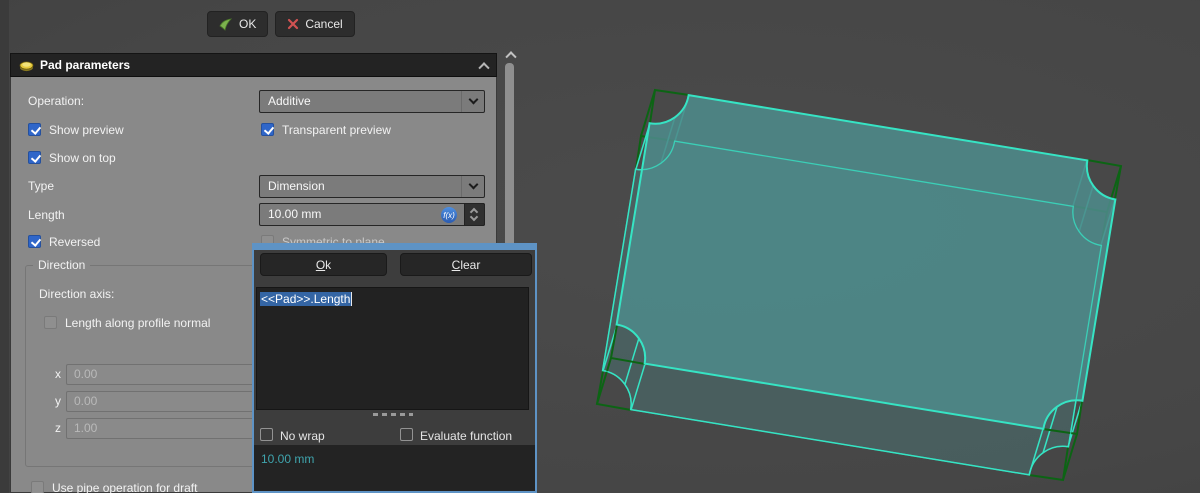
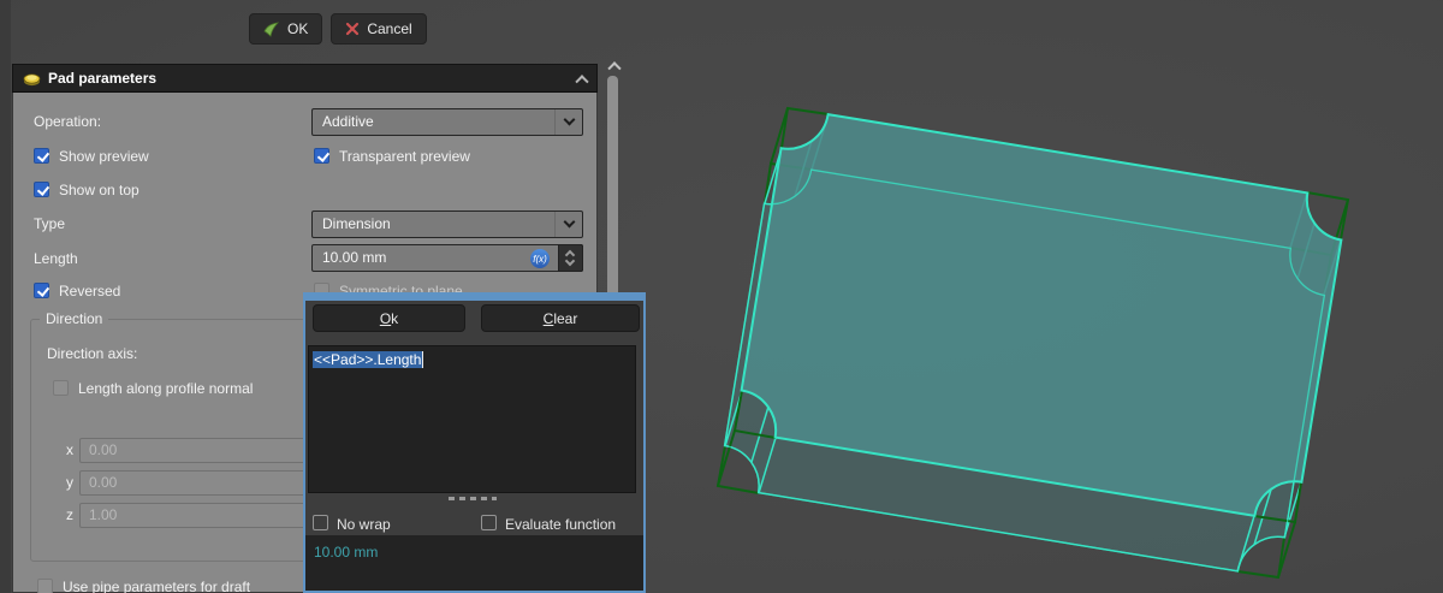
  OK
  Cancel
  Pad parameters
  Operation:
  Additive
  Show preview
  Transparent preview
  Show on top
  Type
  Dimension
  Length
  10.00 mm
  f(x)
  Reversed
  Symmetric to plane
  Direction
  Direction axis:
  Length along profile normal
  x
  0.00
  y
  0.00
  z
  1.00
- Use pipe operation for draft
+ Use pipe parameters for draft
  Ok
  Clear
  <<Pad>>.Length
  No wrap
  Evaluate function
  10.00 mm
